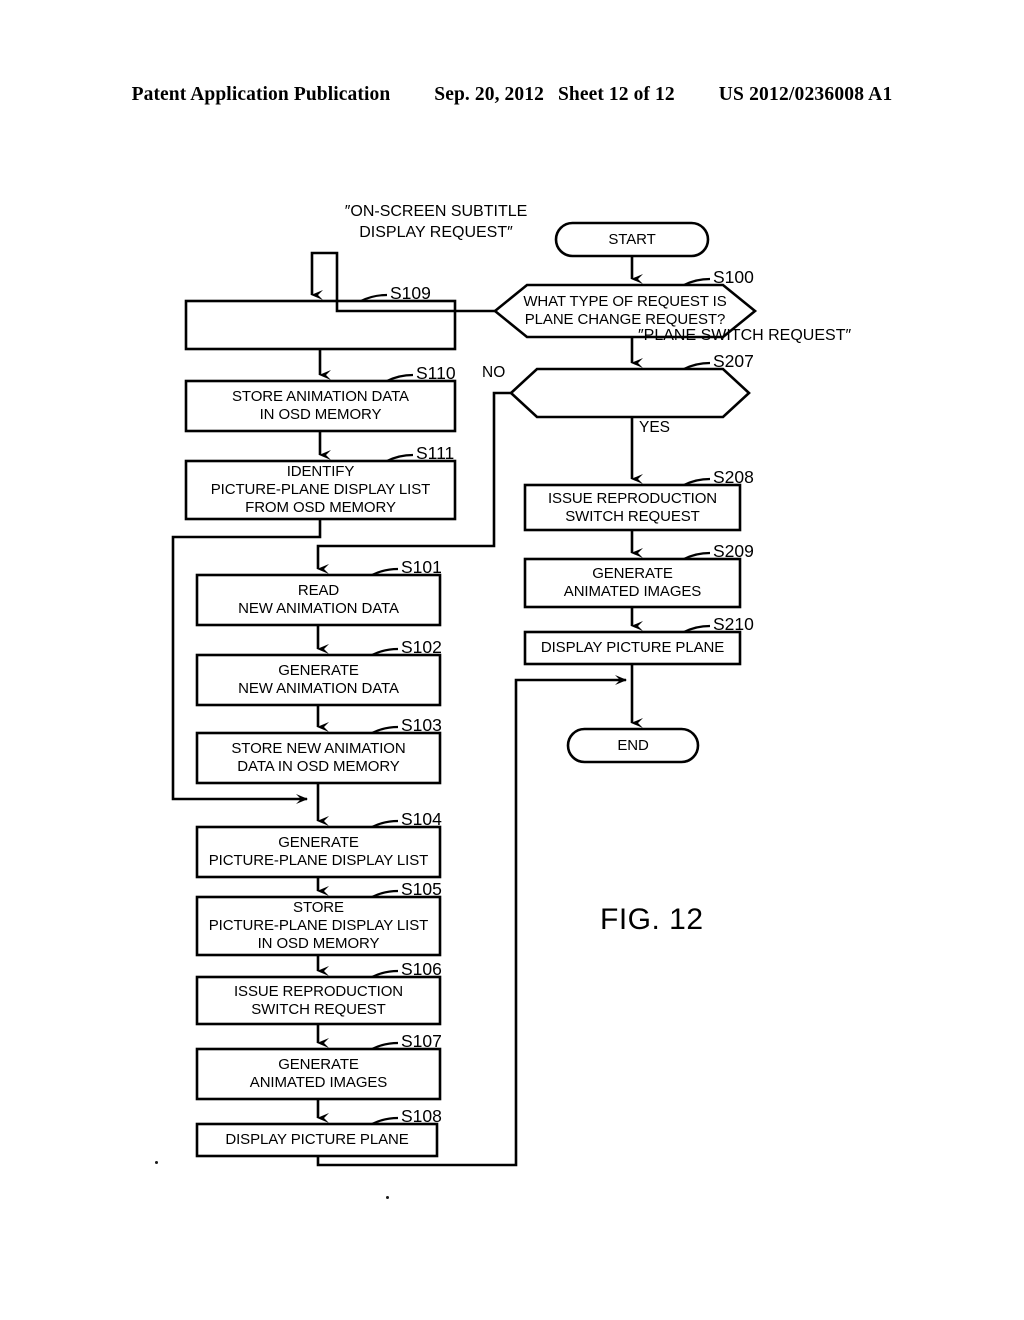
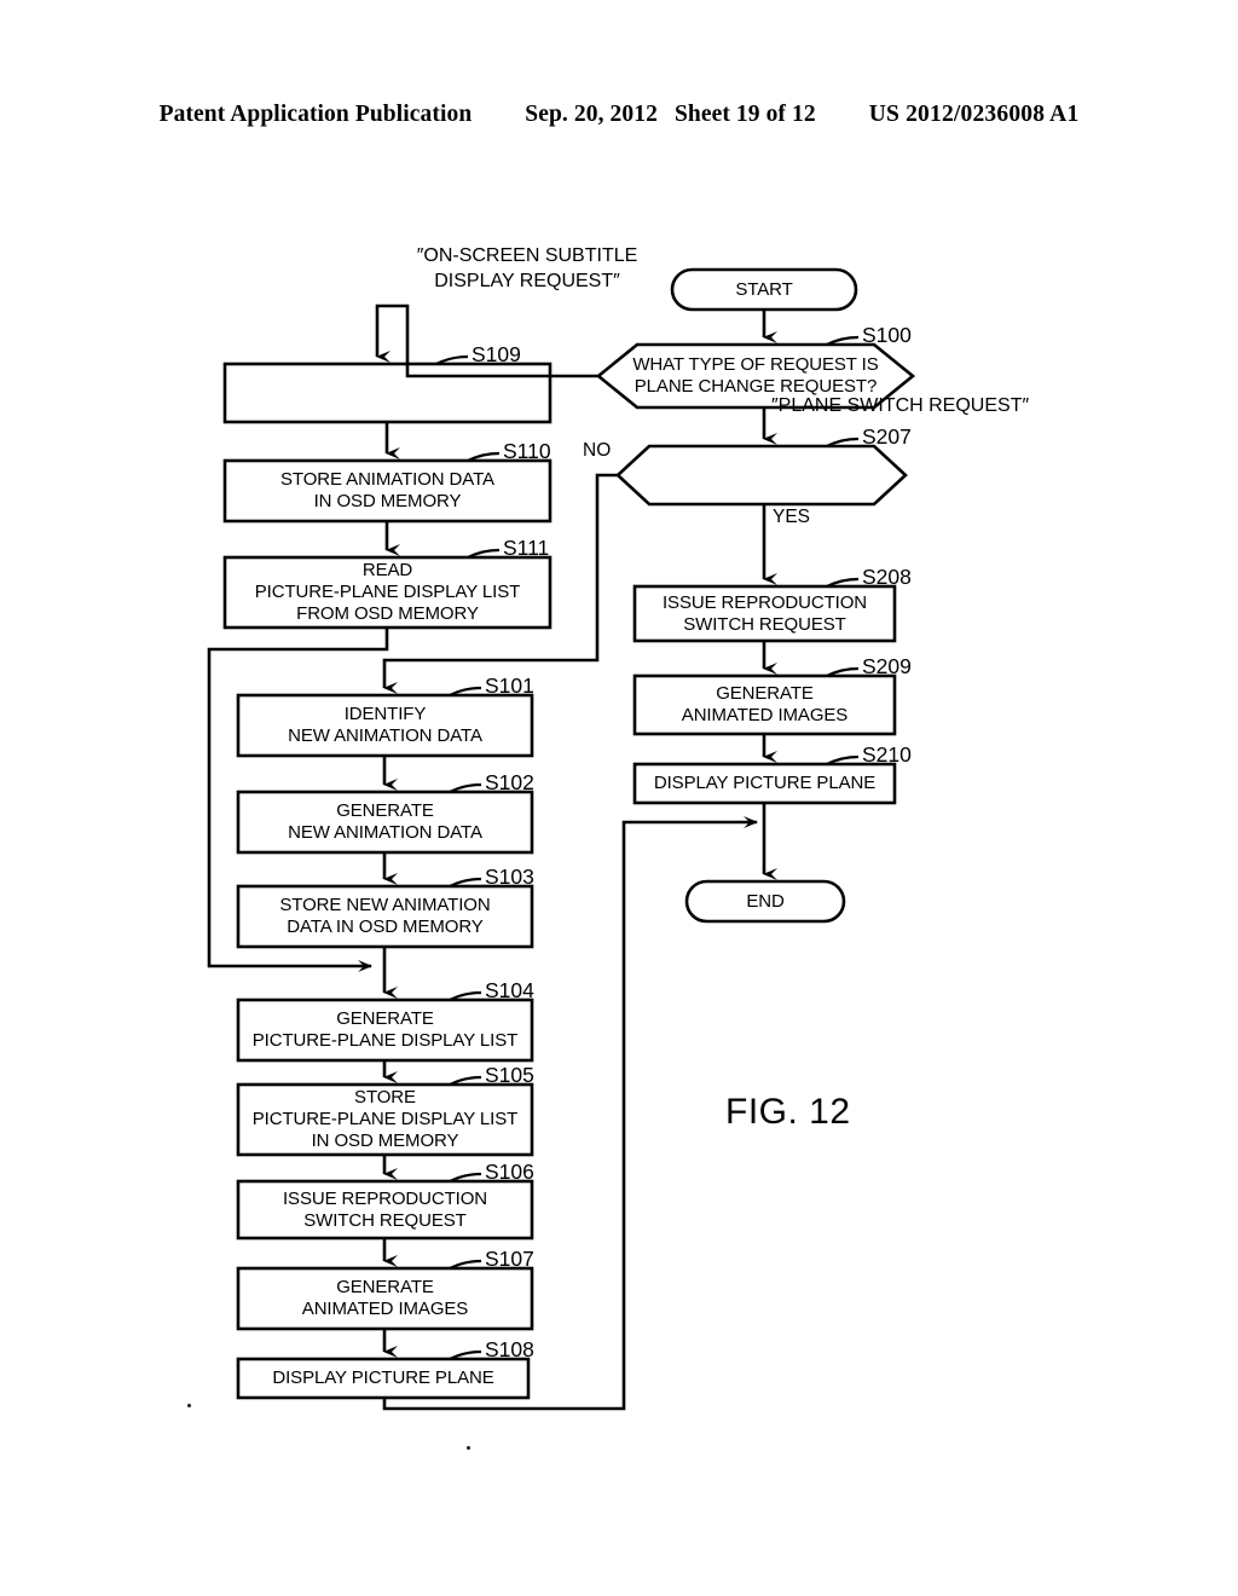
  Patent Application Publication
  Sep. 20, 2012
- Sheet 12 of 12
+ Sheet 19 of 12
  US 2012/0236008 A1
  STORE ANIMATION DATA
  IN OSD MEMORY
- IDENTIFY
+ READ
  PICTURE-PLANE DISPLAY LIST
  FROM OSD MEMORY
- READ
+ IDENTIFY
  NEW ANIMATION DATA
  GENERATE
  NEW ANIMATION DATA
  STORE NEW ANIMATION
  DATA IN OSD MEMORY
  GENERATE
  PICTURE-PLANE DISPLAY LIST
  STORE
  PICTURE-PLANE DISPLAY LIST
  IN OSD MEMORY
  ISSUE REPRODUCTION
  SWITCH REQUEST
  GENERATE
  ANIMATED IMAGES
  DISPLAY PICTURE PLANE
  WHAT TYPE OF REQUEST IS
  PLANE CHANGE REQUEST?
  ISSUE REPRODUCTION
  SWITCH REQUEST
  GENERATE
  ANIMATED IMAGES
  DISPLAY PICTURE PLANE
  START
  END
  S109
  S110
  S111
  S101
  S102
  S103
  S104
  S105
  S106
  S107
  S108
  S100
  S207
  S208
  S209
  S210
  ″ON-SCREEN SUBTITLE
  DISPLAY REQUEST″
  ″PLANE SWITCH REQUEST″
  NO
  YES
  FIG. 12
